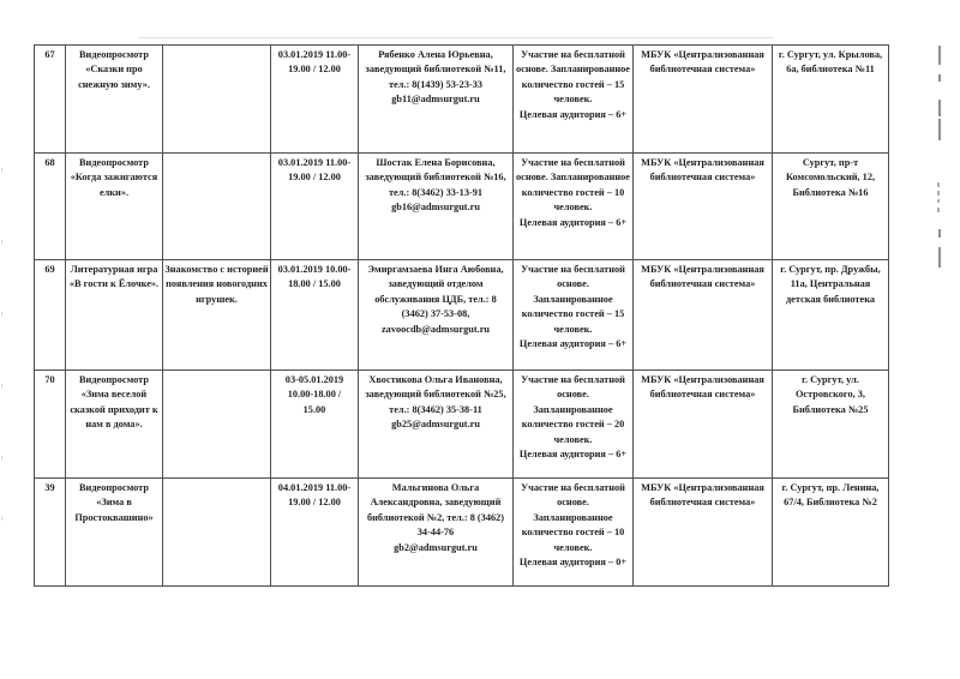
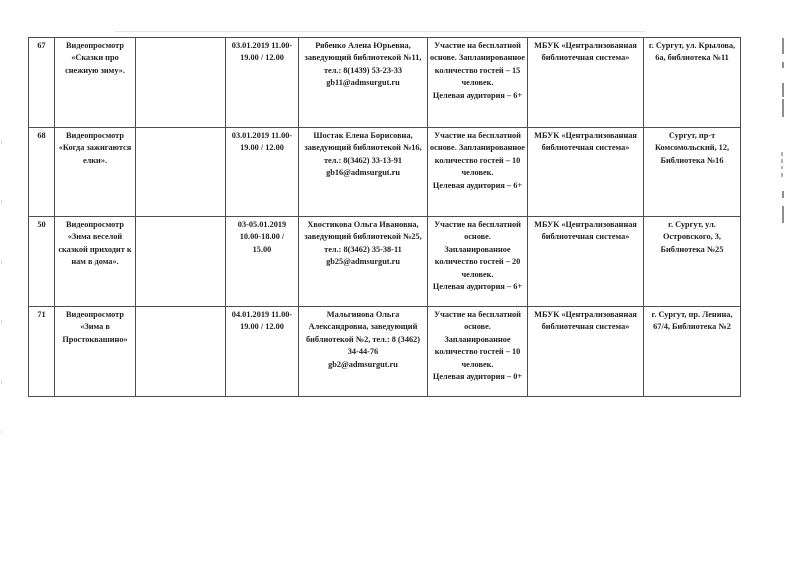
  67	Видеопросмотр «Сказки про снежную зиму».		03.01.2019 11.00- 19.00 / 12.00	Рябенко Алена Юрьевна, заведующий библиотекой №11, тел.: 8(1439) 53-23-33 gb11@admsurgut.ru	Участие на бесплатной основе. Запланированное количество гостей – 15 человек. Целевая аудитория – 6+	МБУК «Централизованная библиотечная система»	г. Сургут, ул. Крылова, 6а, библиотека №11
  68	Видеопросмотр «Когда зажигаются елки».		03.01.2019 11.00- 19.00 / 12.00	Шостак Елена Борисовна, заведующий библиотекой №16, тел.: 8(3462) 33-13-91 gb16@admsurgut.ru	Участие на бесплатной основе. Запланированное количество гостей – 10 человек. Целевая аудитория – 6+	МБУК «Централизованная библиотечная система»	Сургут, пр-т Комсомольский, 12, Библиотека №16
- 69	Литературная игра «В гости к Ёлочке».	Знакомство с историей появления новогодних игрушек.	03.01.2019 10.00- 18.00 / 15.00	Эмиргамзаева Инга Аюбовна, заведующий отделом обслуживания ЦДБ, тел.: 8 (3462) 37-53-08, zavoocdb@admsurgut.ru	Участие на бесплатной основе. Запланированное количество гостей – 15 человек. Целевая аудитория – 6+	МБУК «Централизованная библиотечная система»	г. Сургут, пр. Дружбы, 11а, Центральная детская библиотека
- 70	Видеопросмотр «Зима веселой сказкой приходит к нам в дома».		03-05.01.2019 10.00-18.00 / 15.00	Хвостикова Ольга Ивановна, заведующий библиотекой №25, тел.: 8(3462) 35-38-11 gb25@admsurgut.ru	Участие на бесплатной основе. Запланированное количество гостей – 20 человек. Целевая аудитория – 6+	МБУК «Централизованная библиотечная система»	г. Сургут, ул. Островского, 3, Библиотека №25
+ 50	Видеопросмотр «Зима веселой сказкой приходит к нам в дома».		03-05.01.2019 10.00-18.00 / 15.00	Хвостикова Ольга Ивановна, заведующий библиотекой №25, тел.: 8(3462) 35-38-11 gb25@admsurgut.ru	Участие на бесплатной основе. Запланированное количество гостей – 20 человек. Целевая аудитория – 6+	МБУК «Централизованная библиотечная система»	г. Сургут, ул. Островского, 3, Библиотека №25
- 39	Видеопросмотр «Зима в Простоквашино»		04.01.2019 11.00- 19.00 / 12.00	Мальгинова Ольга Александровна, заведующий библиотекой №2, тел.: 8 (3462) 34-44-76 gb2@admsurgut.ru	Участие на бесплатной основе. Запланированное количество гостей – 10 человек. Целевая аудитория – 0+	МБУК «Централизованная библиотечная система»	г. Сургут, пр. Ленина, 67/4, Библиотека №2
+ 71	Видеопросмотр «Зима в Простоквашино»		04.01.2019 11.00- 19.00 / 12.00	Мальгинова Ольга Александровна, заведующий библиотекой №2, тел.: 8 (3462) 34-44-76 gb2@admsurgut.ru	Участие на бесплатной основе. Запланированное количество гостей – 10 человек. Целевая аудитория – 0+	МБУК «Централизованная библиотечная система»	г. Сургут, пр. Ленина, 67/4, Библиотека №2
